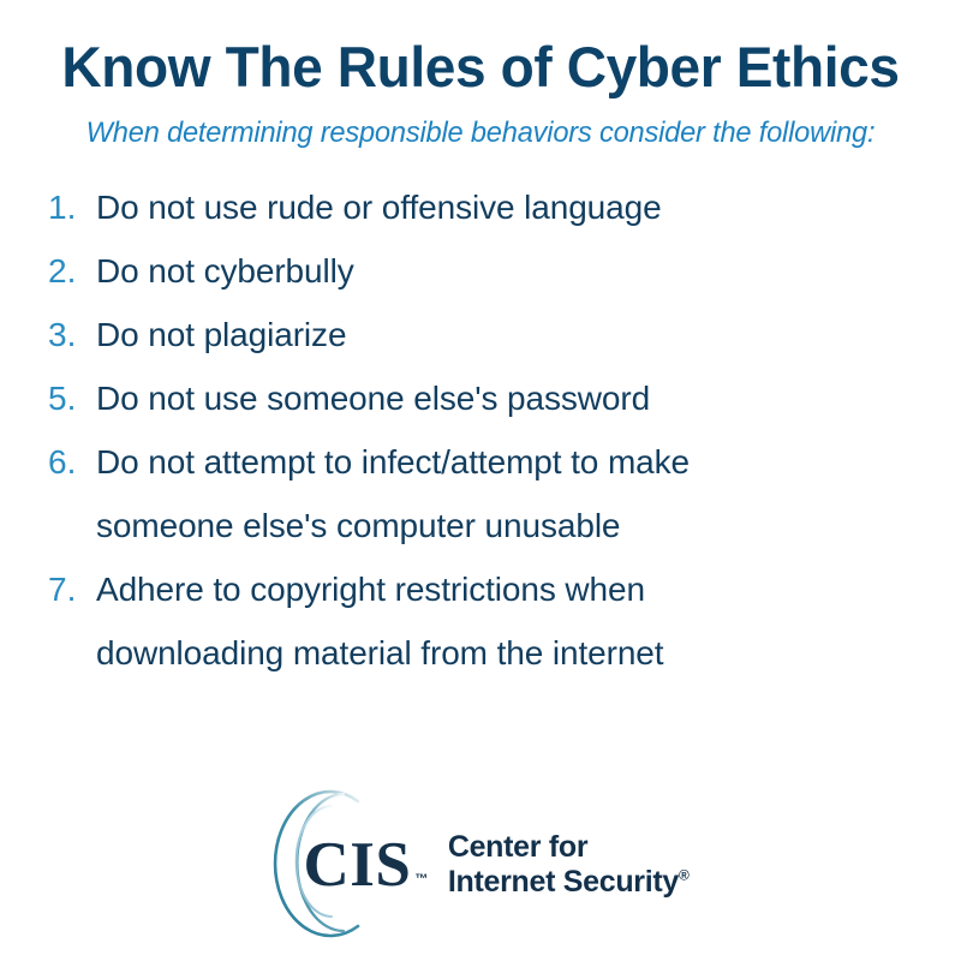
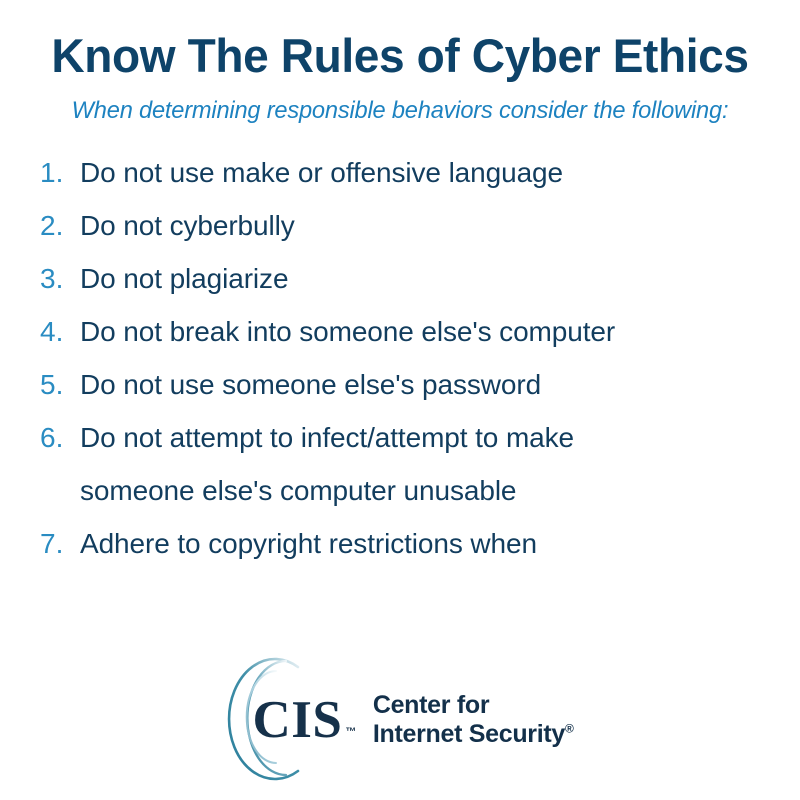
  Know The Rules of Cyber Ethics
  When determining responsible behaviors consider the following:
  1.
- Do not use rude or offensive language
+ Do not use make or offensive language
  2.
  Do not cyberbully
  3.
  Do not plagiarize
+ 4.
+ Do not break into someone else's computer
  5.
  Do not use someone else's password
  6.
  Do not attempt to infect/attempt to make
  someone else's computer unusable
  7.
  Adhere to copyright restrictions when
- downloading material from the internet
  CIS
  ™
  Center for
  Internet Security®
